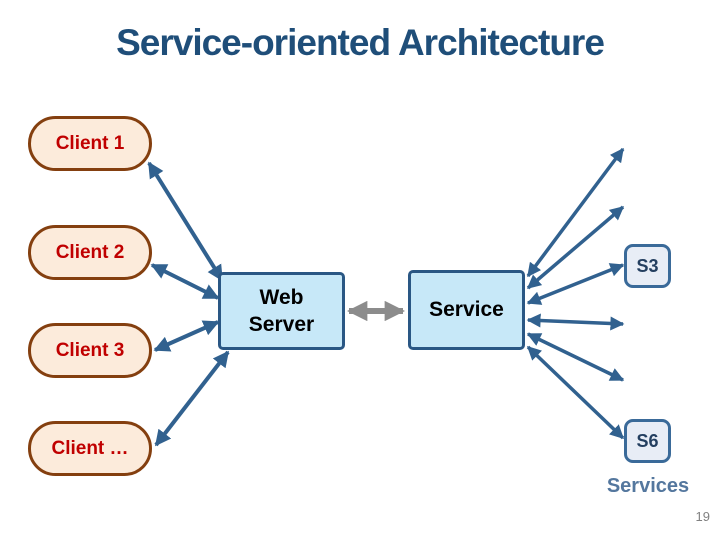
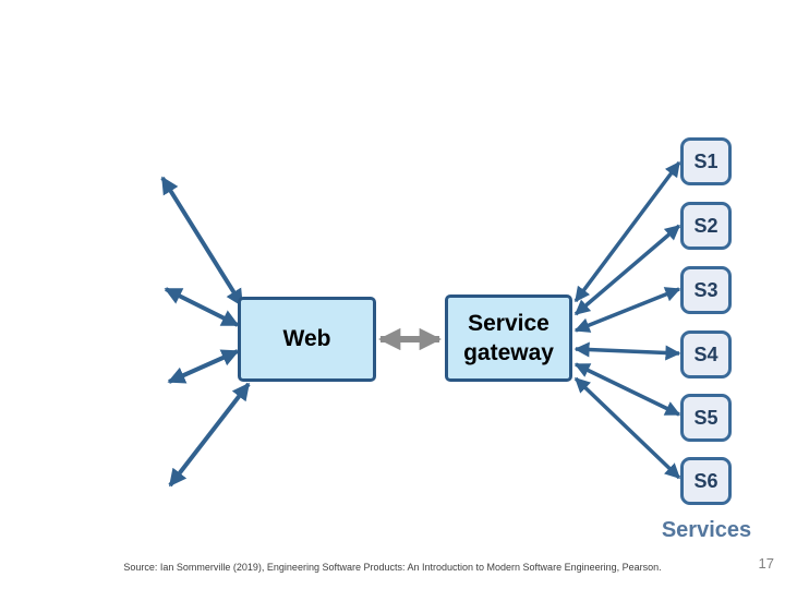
- Service-oriented Architecture
- Client 1
- Client 2
- Client 3
- Client …
  Web
- Server
  Service
+ gateway
+ S1
+ S2
  S3
+ S4
+ S5
  S6
  Services
+ Source: Ian Sommerville (2019), Engineering Software Products: An Introduction to Modern Software Engineering, Pearson.
- 19
+ 17
